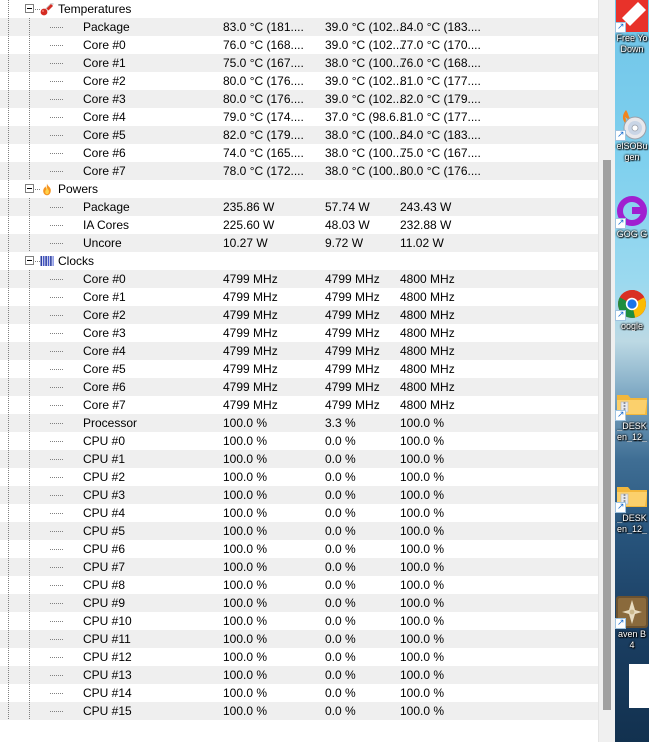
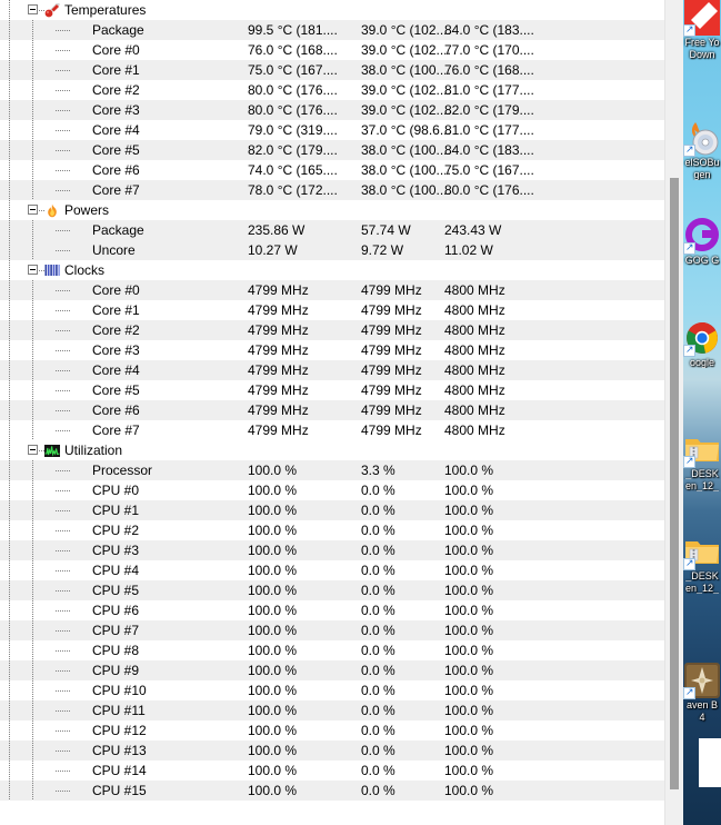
  Temperatures
  Package
- 83.0 °C (181....
+ 99.5 °C (181....
  39.0 °C (102....
  84.0 °C (183....
  Core #0
  76.0 °C (168....
  39.0 °C (102....
  77.0 °C (170....
  Core #1
  75.0 °C (167....
  38.0 °C (100....
  76.0 °C (168....
  Core #2
  80.0 °C (176....
  39.0 °C (102....
  81.0 °C (177....
  Core #3
  80.0 °C (176....
  39.0 °C (102....
  82.0 °C (179....
  Core #4
- 79.0 °C (174....
+ 79.0 °C (319....
  37.0 °C (98.6...
  81.0 °C (177....
  Core #5
  82.0 °C (179....
  38.0 °C (100....
  84.0 °C (183....
  Core #6
  74.0 °C (165....
  38.0 °C (100....
  75.0 °C (167....
  Core #7
  78.0 °C (172....
  38.0 °C (100....
  80.0 °C (176....
  Powers
  Package
  235.86 W
  57.74 W
  243.43 W
- IA Cores
- 225.60 W
- 48.03 W
- 232.88 W
  Uncore
  10.27 W
  9.72 W
  11.02 W
  Clocks
  Core #0
  4799 MHz
  4799 MHz
  4800 MHz
  Core #1
  4799 MHz
  4799 MHz
  4800 MHz
  Core #2
  4799 MHz
  4799 MHz
  4800 MHz
  Core #3
  4799 MHz
  4799 MHz
  4800 MHz
  Core #4
  4799 MHz
  4799 MHz
  4800 MHz
  Core #5
  4799 MHz
  4799 MHz
  4800 MHz
  Core #6
  4799 MHz
  4799 MHz
  4800 MHz
  Core #7
  4799 MHz
  4799 MHz
  4800 MHz
+ Utilization
  Processor
  100.0 %
  3.3 %
  100.0 %
  CPU #0
  100.0 %
  0.0 %
  100.0 %
  CPU #1
  100.0 %
  0.0 %
  100.0 %
  CPU #2
  100.0 %
  0.0 %
  100.0 %
  CPU #3
  100.0 %
  0.0 %
  100.0 %
  CPU #4
  100.0 %
  0.0 %
  100.0 %
  CPU #5
  100.0 %
  0.0 %
  100.0 %
  CPU #6
  100.0 %
  0.0 %
  100.0 %
  CPU #7
  100.0 %
  0.0 %
  100.0 %
  CPU #8
  100.0 %
  0.0 %
  100.0 %
  CPU #9
  100.0 %
  0.0 %
  100.0 %
  CPU #10
  100.0 %
  0.0 %
  100.0 %
  CPU #11
  100.0 %
  0.0 %
  100.0 %
  CPU #12
  100.0 %
  0.0 %
  100.0 %
  CPU #13
  100.0 %
  0.0 %
  100.0 %
  CPU #14
  100.0 %
  0.0 %
  100.0 %
  CPU #15
  100.0 %
  0.0 %
  100.0 %
  Free Yo
  Down
  elSOBu
  gen
  GOG G
  oogle
  _DESK
  en_12_
  _DESK
  en_12_
  aven B
  4
